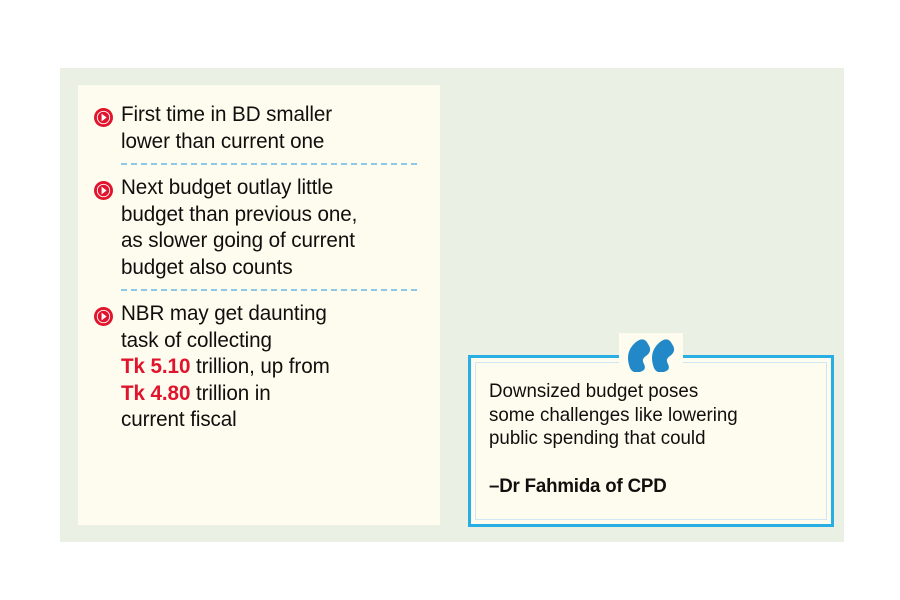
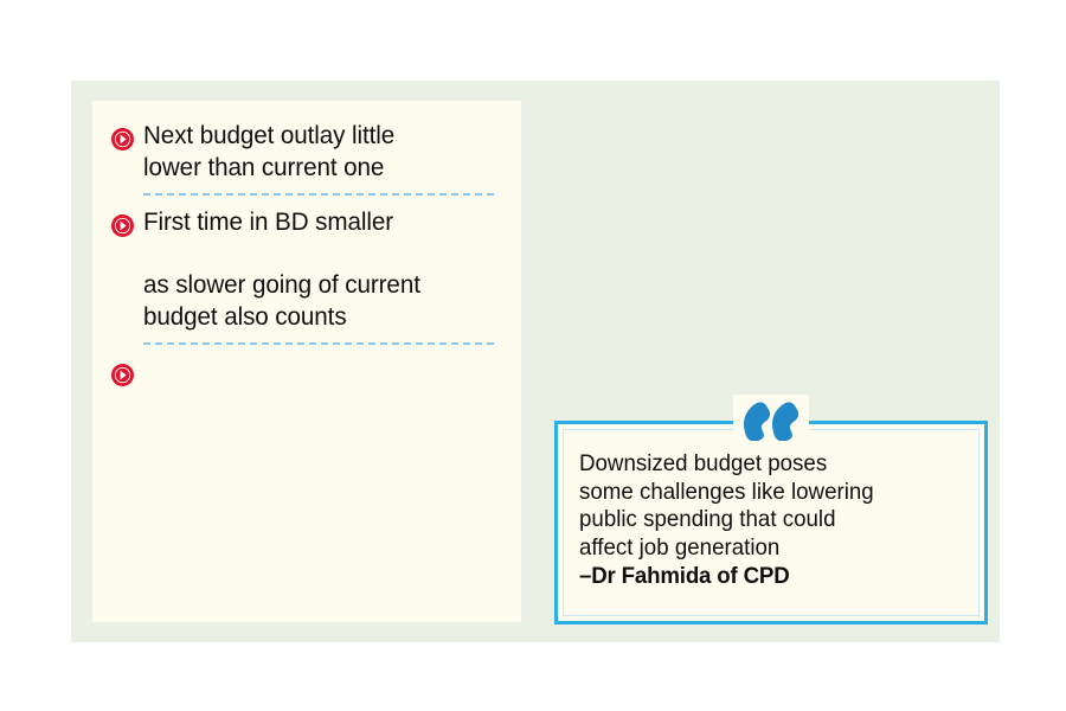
- First time in BD smaller
+ Next budget outlay little
  lower than current one
- Next budget outlay little
+ First time in BD smaller
- budget than previous one,
  as slower going of current
  budget also counts
- NBR may get daunting
- task of collecting
- Tk 5.10 trillion, up from
- Tk 4.80 trillion in
- current fiscal
  Downsized budget poses
  some challenges like lowering
  public spending that could
+ affect job generation
  –Dr Fahmida of CPD
